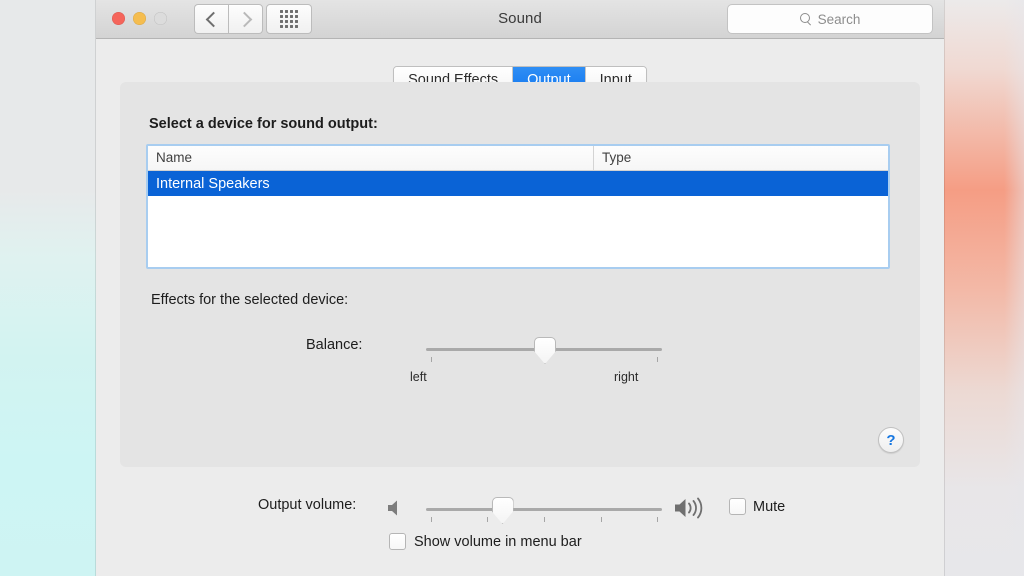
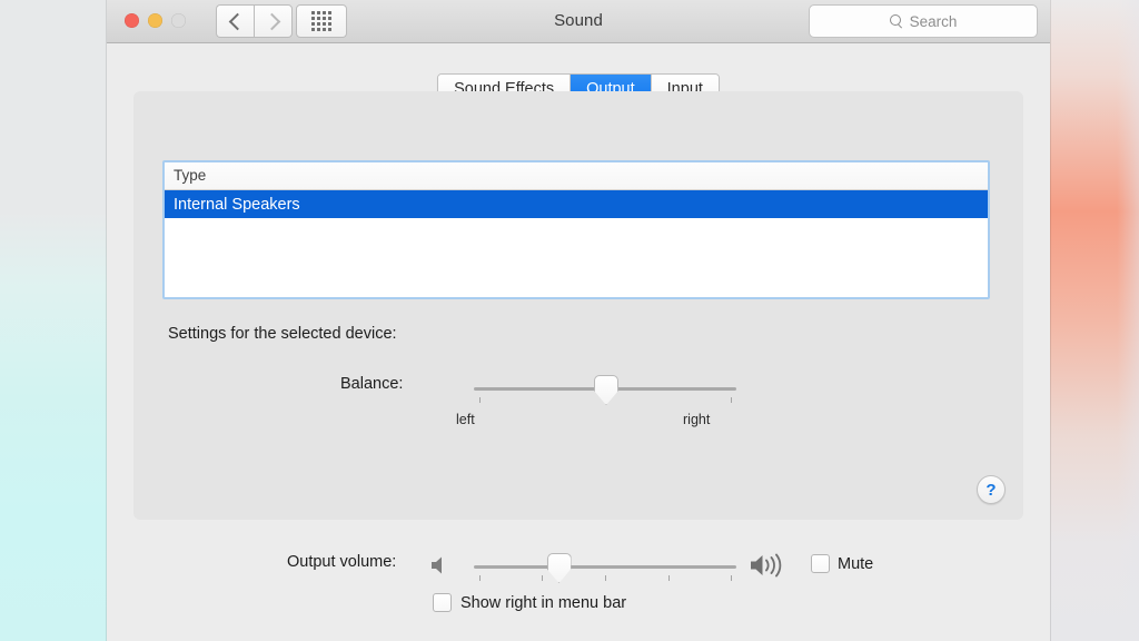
  Sound
  Search
  Sound Effects
  Output
  Input
- Select a device for sound output:
- Name
  Type
  Internal Speakers
- Effects for the selected device:
+ Settings for the selected device:
  Balance:
  left
  right
  ?
  Output volume:
  Mute
- Show volume in menu bar
+ Show right in menu bar
